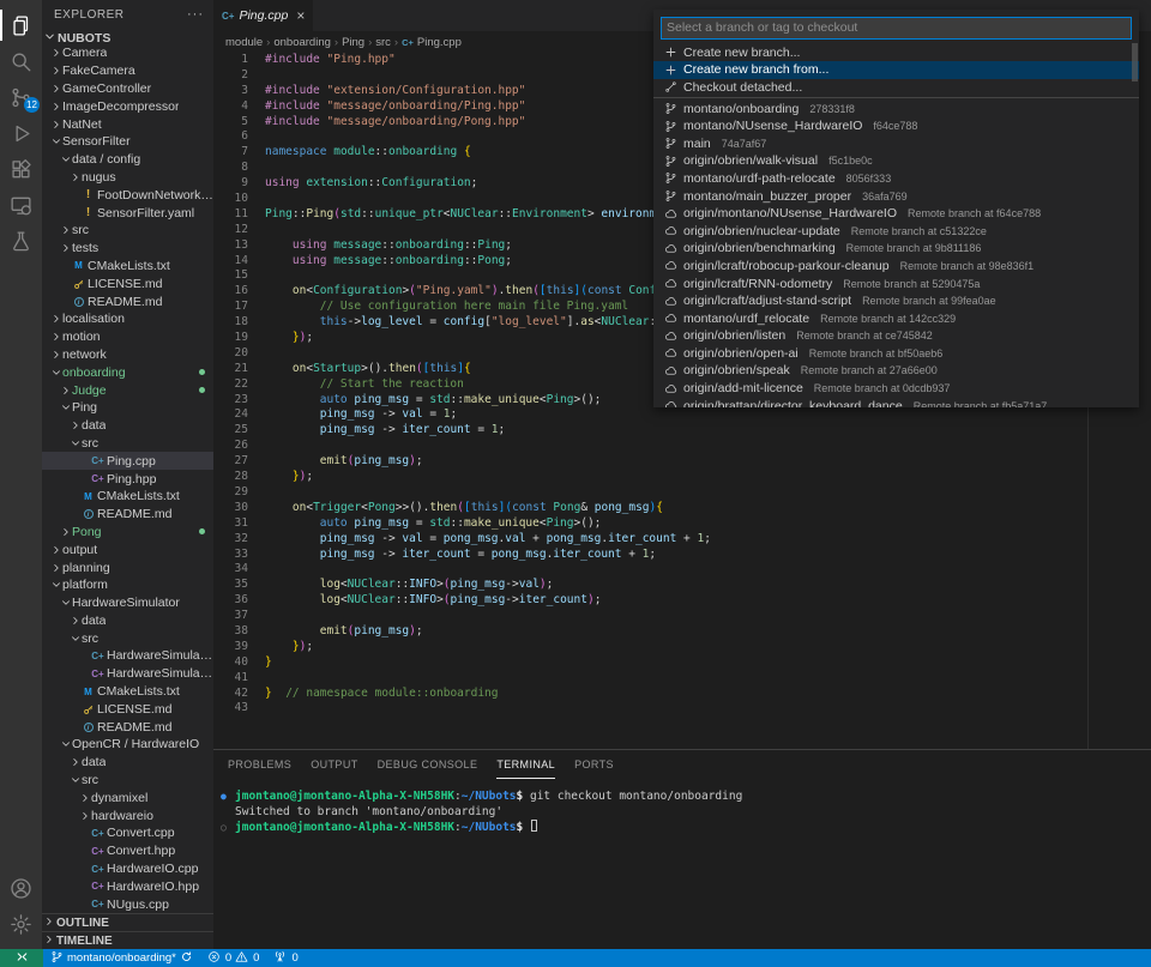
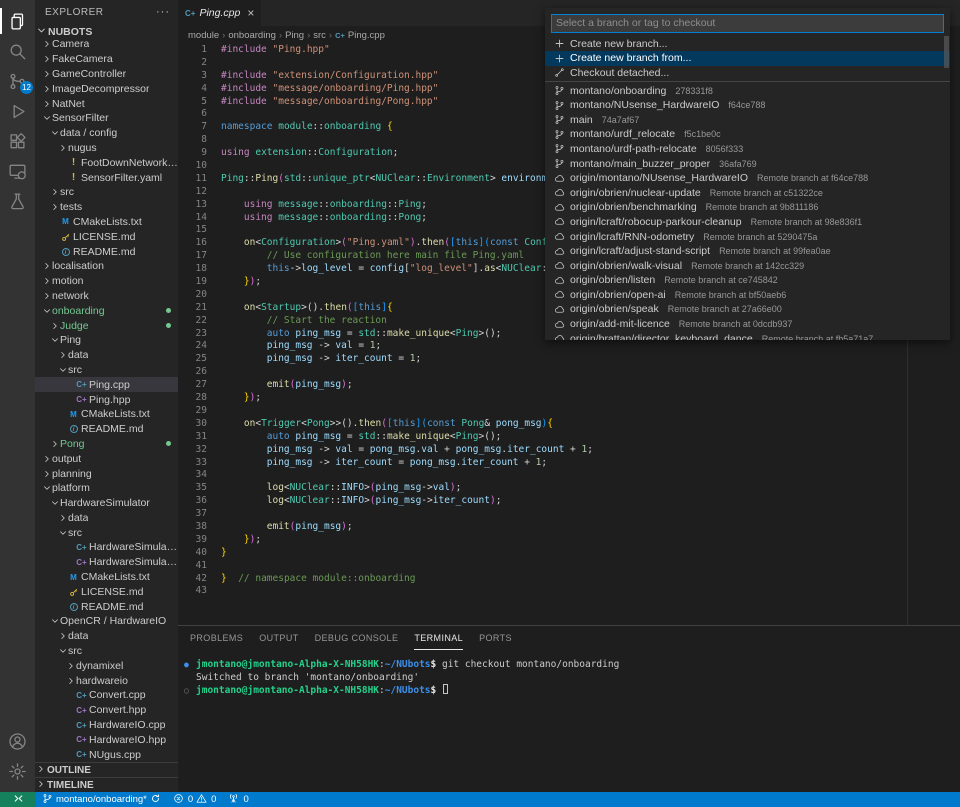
  12
  EXPLORER
  ···
  NUBOTS
  Camera
  FakeCamera
  GameController
  ImageDecompressor
  NatNet
  SensorFilter
  data / config
  nugus
  !
  FootDownNetwork.y
  !
  SensorFilter.yaml
  src
  tests
  M
  CMakeLists.txt
  LICENSE.md
  README.md
  localisation
  motion
  network
  onboarding
  Judge
  Ping
  data
  src
  C+
  Ping.cpp
  C+
  Ping.hpp
  M
  CMakeLists.txt
  README.md
  Pong
  output
  planning
  platform
  HardwareSimulator
  data
  src
  C+
  HardwareSimulator
  C+
  HardwareSimulator
  M
  CMakeLists.txt
  LICENSE.md
  README.md
  OpenCR / HardwareIO
  data
  src
  dynamixel
  hardwareio
  C+
  Convert.cpp
  C+
  Convert.hpp
  C+
  HardwareIO.cpp
  C+
  HardwareIO.hpp
  C+
  NUgus.cpp
  OUTLINE
  TIMELINE
  C+
  Ping.cpp
  ×
  module
  ›
  onboarding
  ›
  Ping
  ›
  src
  ›
  C+
  Ping.cpp
  1
  #include "Ping.hpp"
  2
  3
  #include "extension/Configuration.hpp"
  4
  #include "message/onboarding/Ping.hpp"
  5
  #include "message/onboarding/Pong.hpp"
  6
  7
  namespace module::onboarding {
  8
  9
  using extension::Configuration;
  10
  11
  12
  13
  using message::onboarding::Ping;
  14
  using message::onboarding::Pong;
  15
  16
  on<Configuration>("Ping.yaml").then([this](const Con
  17
  // Use configuration here main file Ping.yaml
  18
  this->log_level = config["log_level"].as<NUClear
  19
  });
  20
  21
  on<Startup>().then([this]{
  22
  // Start the reaction
  23
  auto ping_msg = std::make_unique<Ping>();
  24
  ping_msg -> val = 1;
  25
  ping_msg -> iter_count = 1;
  26
  27
  emit(ping_msg);
  28
  });
  29
  30
  on<Trigger<Pong>>().then([this](const Pong& pong_msg){
  31
  auto ping_msg = std::make_unique<Ping>();
  32
  ping_msg -> val = pong_msg.val + pong_msg.iter_count + 1;
  33
  ping_msg -> iter_count = pong_msg.iter_count + 1;
  34
  35
  log<NUClear::INFO>(ping_msg->val);
  36
  log<NUClear::INFO>(ping_msg->iter_count);
  37
  38
  emit(ping_msg);
  39
  });
  40
  }
  41
  42
  } // namespace module::onboarding
  43
  PROBLEMS
  OUTPUT
  DEBUG CONSOLE
  TERMINAL
  PORTS
  ●
  jmontano@jmontano-Alpha-X-NH58HK:~/NUbots$ git checkout montano/onboarding
  Switched to branch 'montano/onboarding'
  ○
  jmontano@jmontano-Alpha-X-NH58HK:~/NUbots$
  montano/onboarding*
  0
  0
  0
  Select a branch or tag to checkout
  Create new branch...
  Create new branch from...
  Checkout detached...
  montano/onboarding
  278331f8
  montano/NUsense_HardwareIO
  f64ce788
  main
  74a7af67
- origin/obrien/walk-visual
+ montano/urdf_relocate
  f5c1be0c
  montano/urdf-path-relocate
  8056f333
  montano/main_buzzer_proper
  36afa769
  origin/montano/NUsense_HardwareIO
  Remote branch at f64ce788
  origin/obrien/nuclear-update
  Remote branch at c51322ce
  origin/obrien/benchmarking
  Remote branch at 9b811186
  origin/lcraft/robocup-parkour-cleanup
  Remote branch at 98e836f1
  origin/lcraft/RNN-odometry
  Remote branch at 5290475a
  origin/lcraft/adjust-stand-script
  Remote branch at 99fea0ae
- montano/urdf_relocate
+ origin/obrien/walk-visual
  Remote branch at 142cc329
  origin/obrien/listen
  Remote branch at ce745842
  origin/obrien/open-ai
  Remote branch at bf50aeb6
  origin/obrien/speak
  Remote branch at 27a66e00
  origin/add-mit-licence
  Remote branch at 0dcdb937
  origin/brattan/director_keyboard_dance
  Remote branch at fb5a71a7
